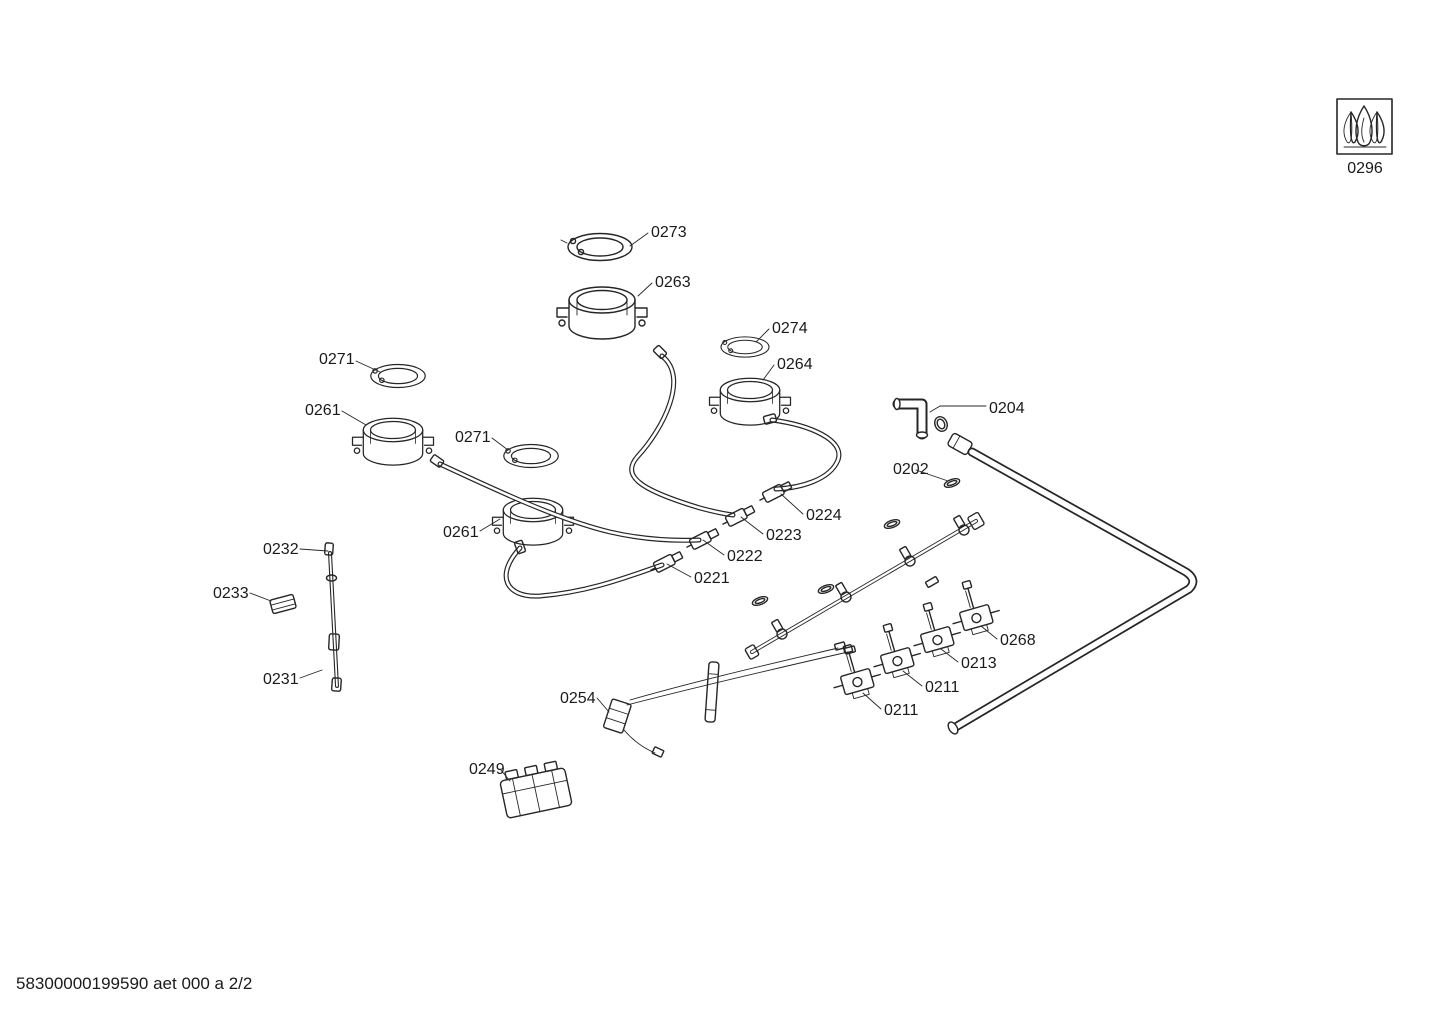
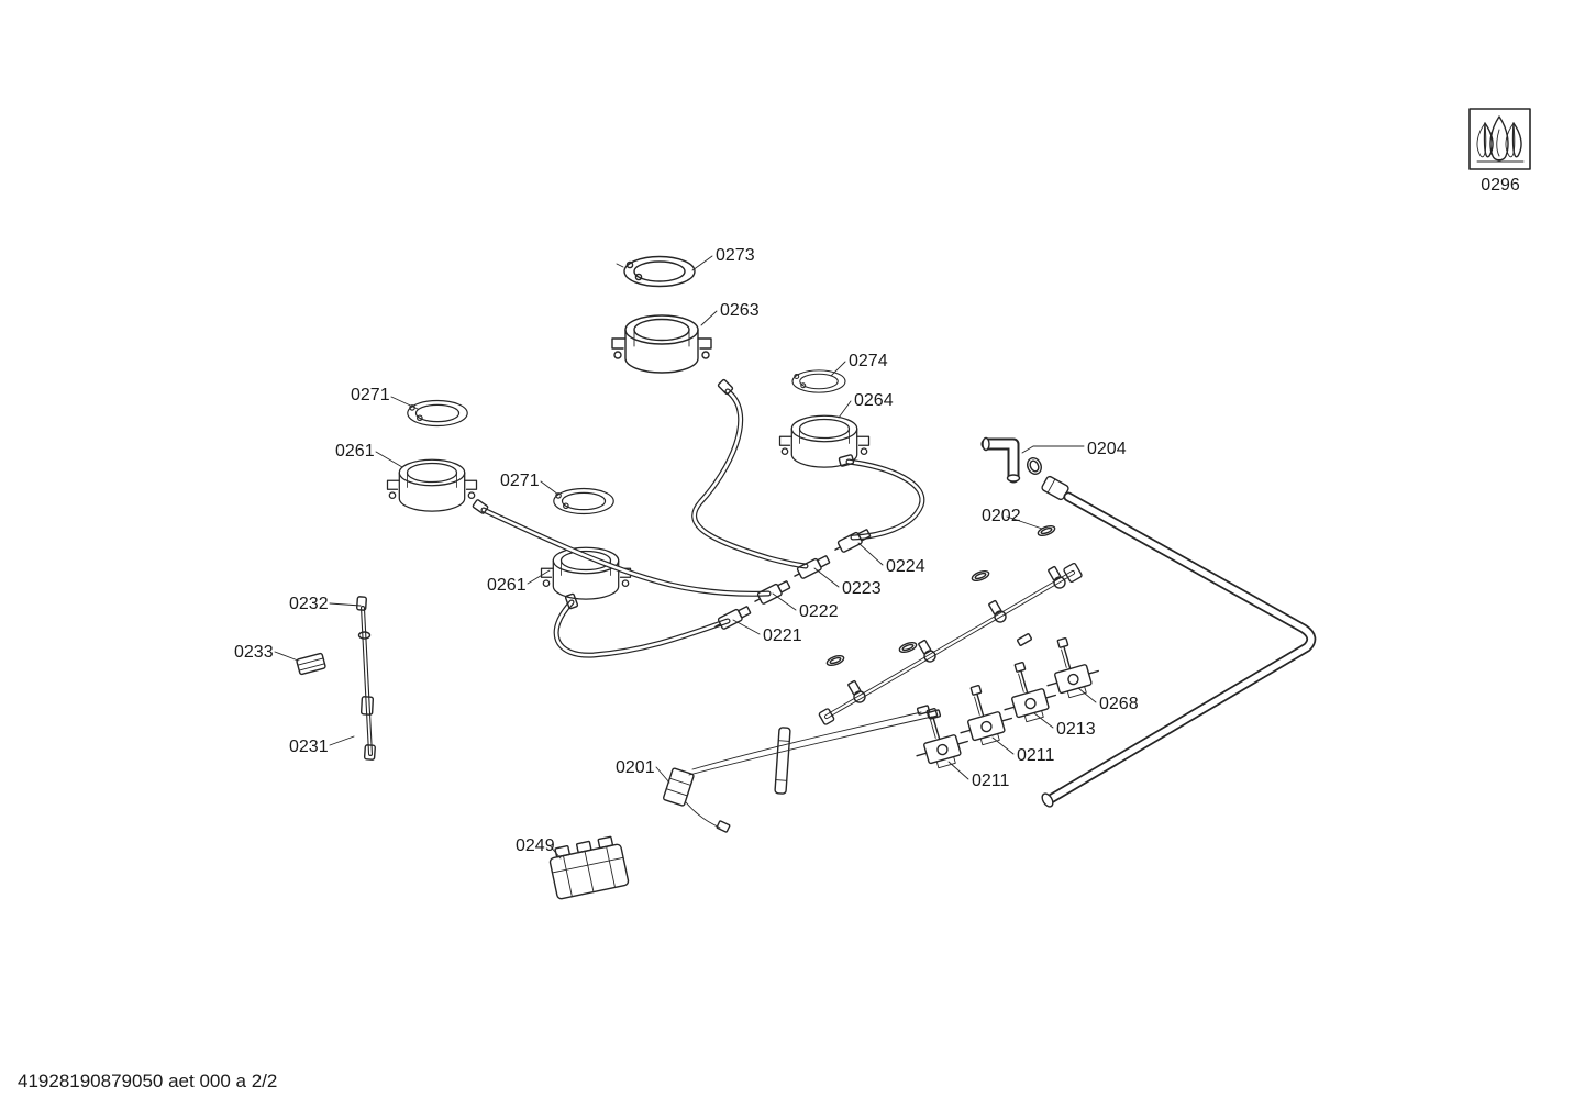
  0273
  0263
  0274
  0264
  0271
  0261
  0271
  0261
  0232
  0233
  0231
  0221
  0222
  0223
  0224
  0202
  0204
  0268
  0213
  0211
  0211
- 0254
+ 0201
  0249
  0296
- 58300000199590 aet 000 a 2/2
+ 41928190879050 aet 000 a 2/2
